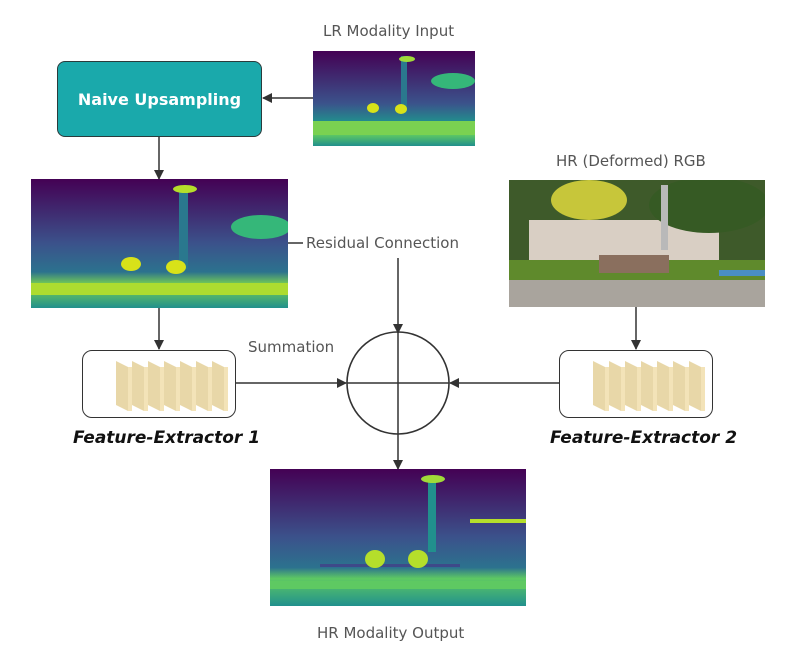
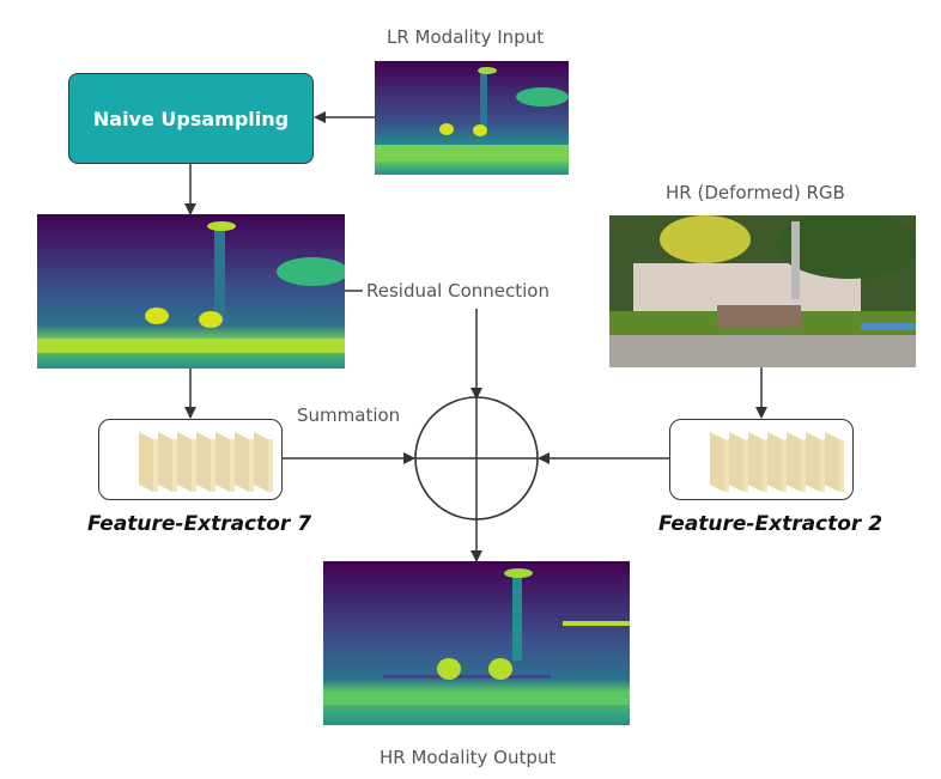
  LR Modality Input
  Naive Upsampling
  Residual Connection
  HR (Deformed) RGB
  Summation
- Feature-Extractor 1
+ Feature-Extractor 7
  Feature-Extractor 2
  HR Modality Output
